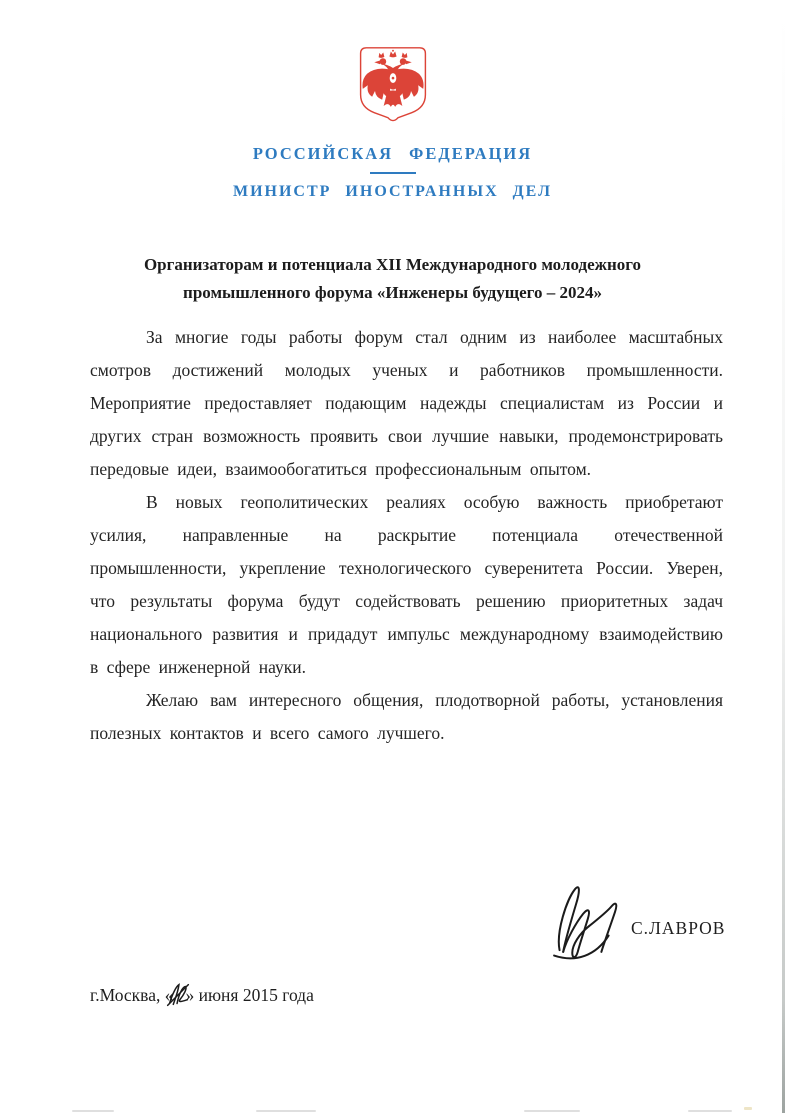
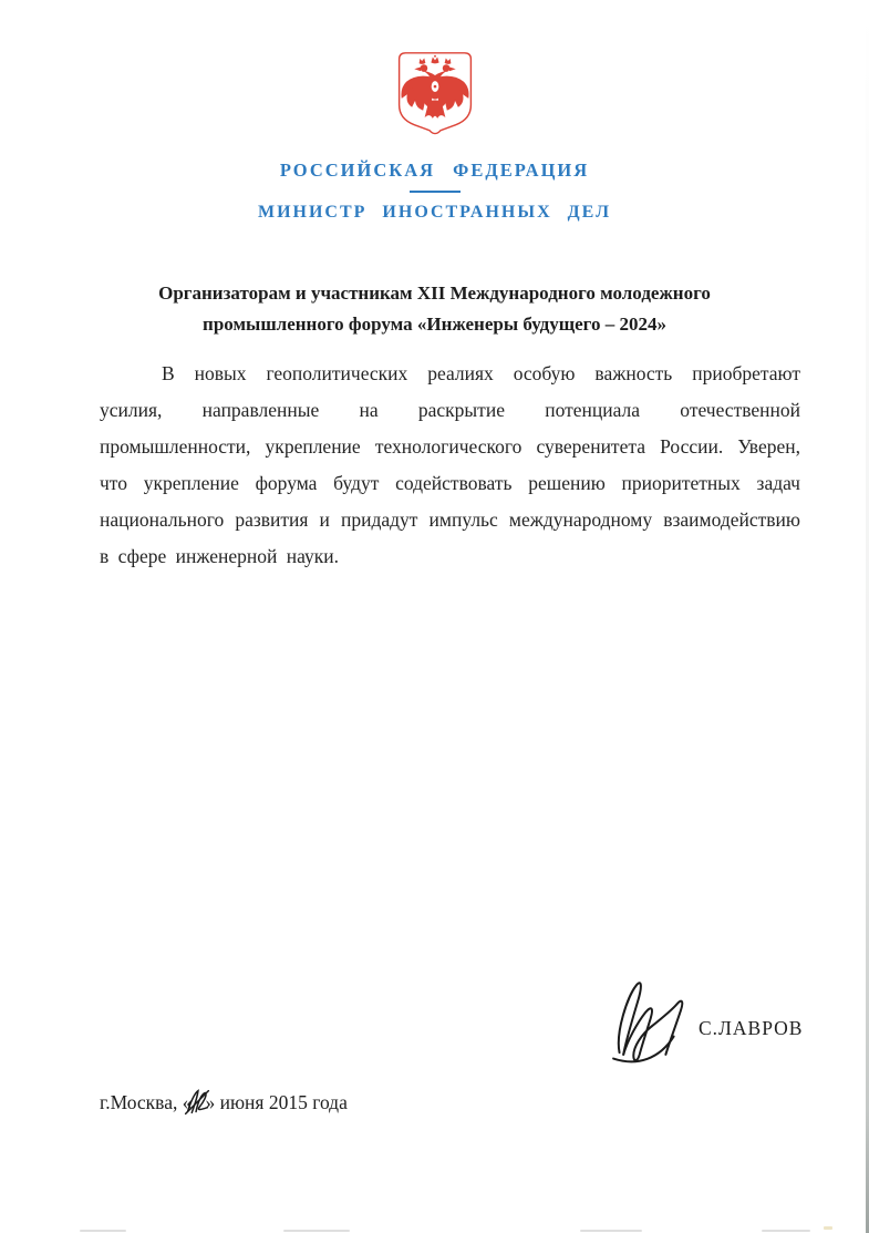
  РОССИЙСКАЯ ФЕДЕРАЦИЯ
  МИНИСТР ИНОСТРАННЫХ ДЕЛ
- Организаторам и потенциала XII Международного молодежного
+ Организаторам и участникам XII Международного молодежного
  промышленного форума «Инженеры будущего – 2024»
- За многие годы работы форум стал одним из наиболее масштабных смотров достижений молодых ученых и работников промышленности. Мероприятие предоставляет подающим надежды специалистам из России и других стран возможность проявить свои лучшие навыки, продемонстрировать передовые идеи, взаимообогатиться профессиональным опытом.
- В новых геополитических реалиях особую важность приобретают усилия, направленные на раскрытие потенциала отечественной промышленности, укрепление технологического суверенитета России. Уверен, что результаты форума будут содействовать решению приоритетных задач национального развития и придадут импульс международному взаимодействию в сфере инженерной науки.
+ В новых геополитических реалиях особую важность приобретают усилия, направленные на раскрытие потенциала отечественной промышленности, укрепление технологического суверенитета России. Уверен, что укрепление форума будут содействовать решению приоритетных задач национального развития и придадут импульс международному взаимодействию в сфере инженерной науки.
- Желаю вам интересного общения, плодотворной работы, установления полезных контактов и всего самого лучшего.
  С.ЛАВРОВ
  г.Москва, « » июня 2015 года
